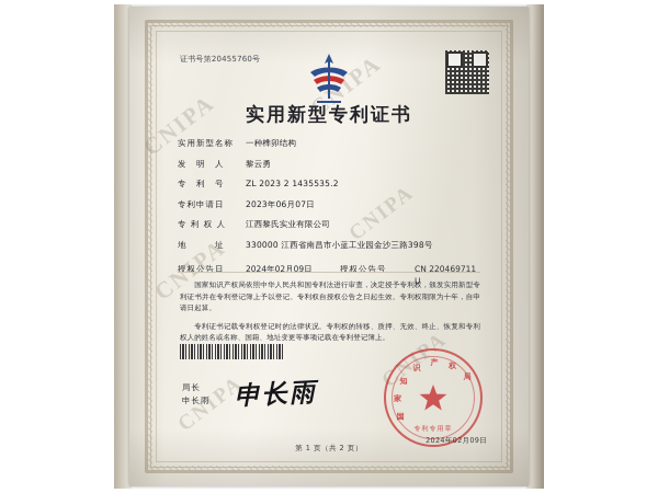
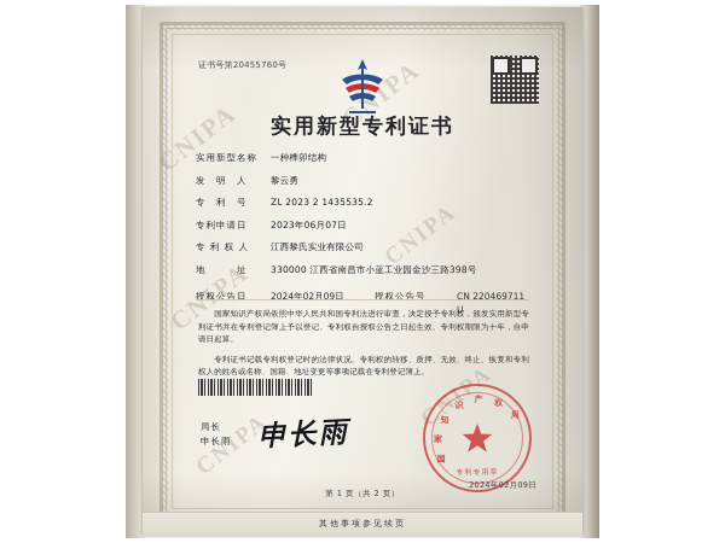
+ 其他事项参见续页
